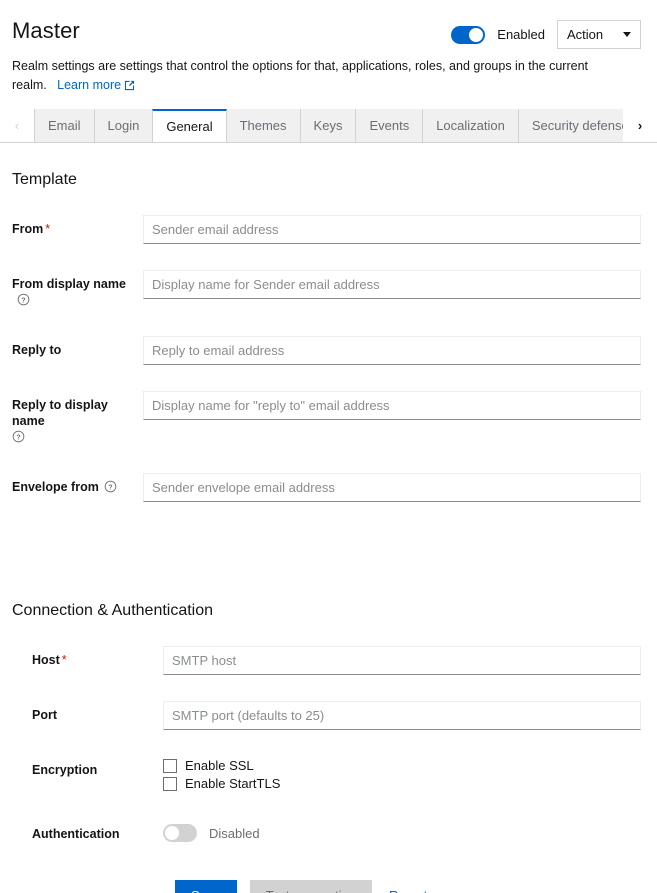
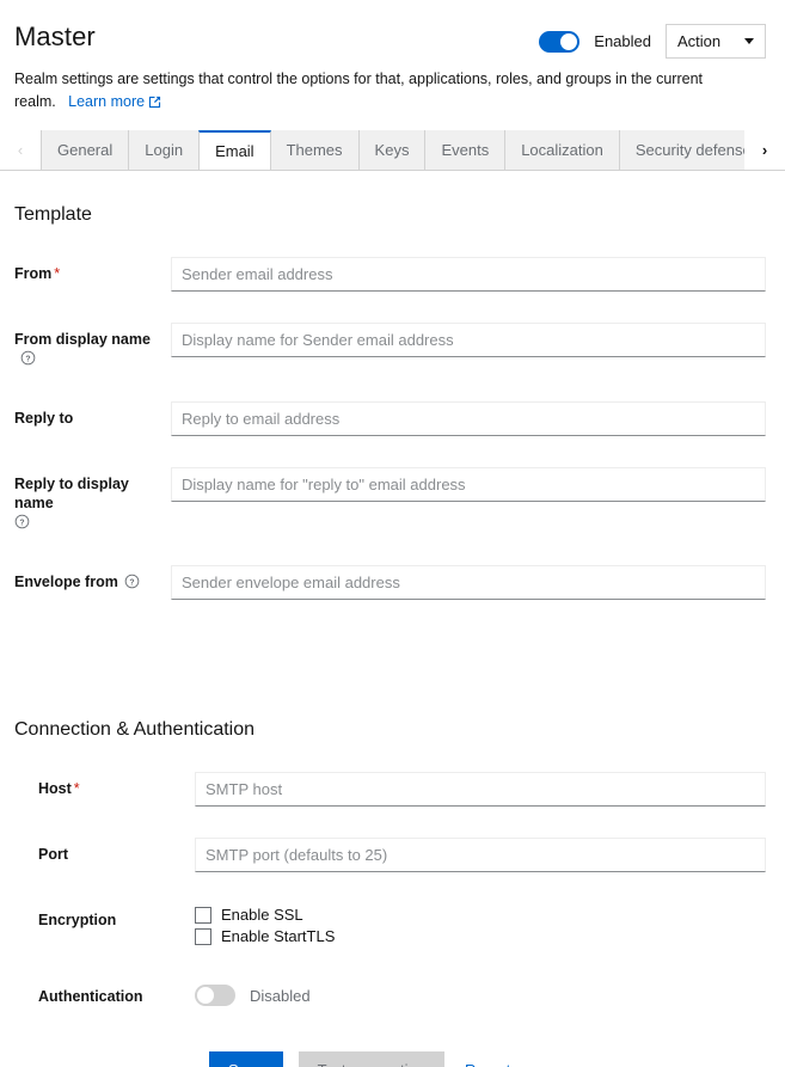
  Master
  Enabled
  Action
  Realm settings are settings that control the options for that, applications, roles, and groups in the current realm. Learn more
  ‹
- Email
+ General
  Login
- General
+ Email
  Themes
  Keys
  Events
  Localization
  Security defens
  ›
  Template
  From *
  Sender email address
  From display name
  Display name for Sender email address
  Reply to
  Reply to email address
  Reply to display name
  Display name for "reply to" email address
  Envelope from
  Sender envelope email address
  Connection & Authentication
  Host *
  SMTP host
  Port
  SMTP port (defaults to 25)
  Encryption
  Enable SSL
  Enable StartTLS
  Authentication
  Disabled
